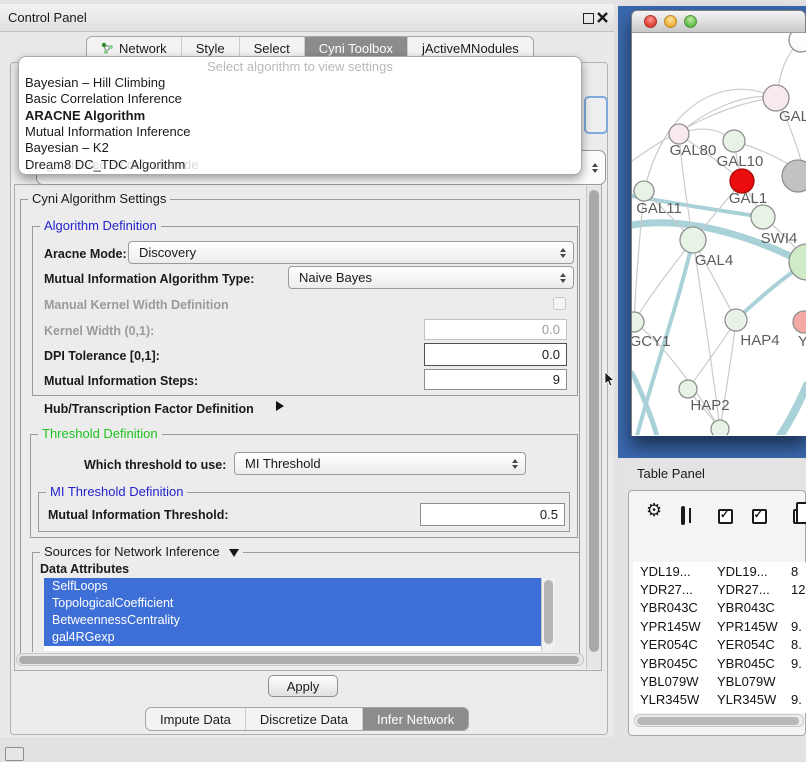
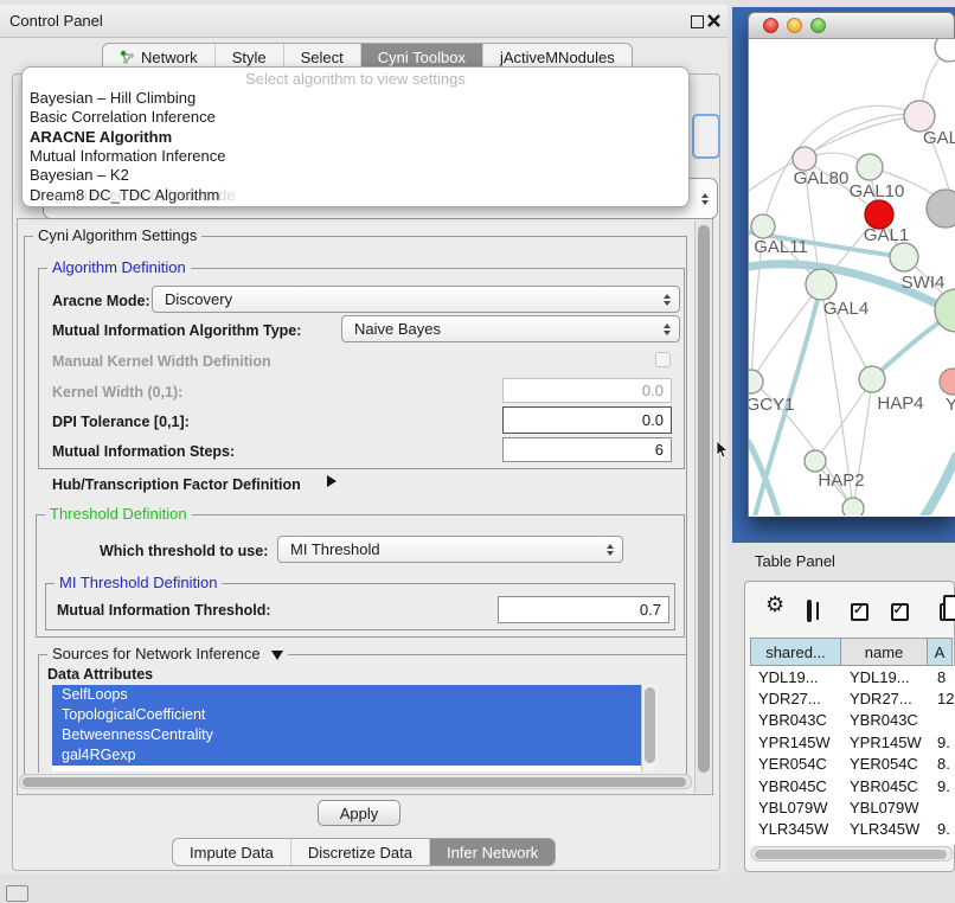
  Control Panel
  Network
  Style
  Select
  Cyni Toolbox
  jActiveMNodules
  Select algorithm to view settings
  Bayesian – Hill Climbing
  Basic Correlation Inference
  ARACNE Algorithm
  Mutual Information Inference
  Bayesian – K2
  Dream8 DC_TDC Algorithm
  gal-filtered sif default node
  Cyni Algorithm Settings
  Algorithm Definition
  Aracne Mode:
  Discovery
  Mutual Information Algorithm Type:
  Naive Bayes
  Manual Kernel Width Definition
  Kernel Width (0,1):
  0.0
  DPI Tolerance [0,1]:
  0.0
  Mutual Information Steps:
- 9
+ 6
  Hub/Transcription Factor Definition
  Threshold Definition
  Which threshold to use:
  MI Threshold
  MI Threshold Definition
  Mutual Information Threshold:
- 0.5
+ 0.7
  Sources for Network Inference
  Data Attributes
  SelfLoops
  TopologicalCoefficient
  BetweennessCentrality
  gal4RGexp
  Apply
  Impute Data
  Discretize Data
  Infer Network
  GAL
  GAL80
  GAL10
  GAL1
  SWI4
  GAL11
  GAL4
  GCY1
  HAP4
  Y
  HAP2
  Table Panel
  ⚙
+ shared...
+ name
+ A
  YDL19...
  YDL19...
  8
  YDR27...
  YDR27...
  12
  YBR043C
  YBR043C
  YPR145W
  YPR145W
  9.
  YER054C
  YER054C
  8.
  YBR045C
  YBR045C
  9.
  YBL079W
  YBL079W
  YLR345W
  YLR345W
  9.
